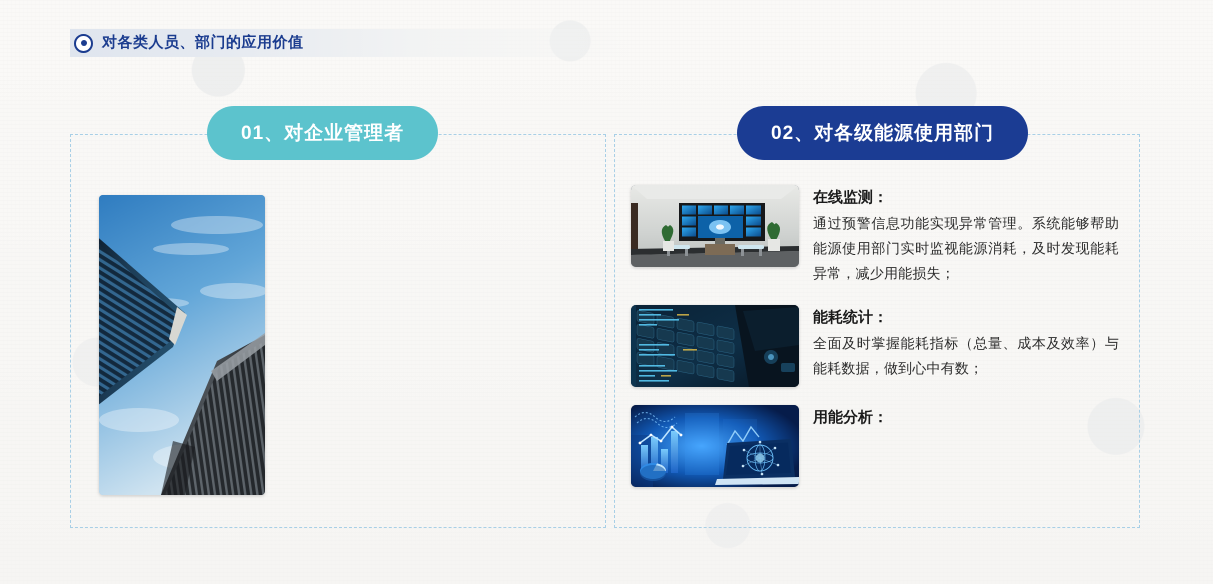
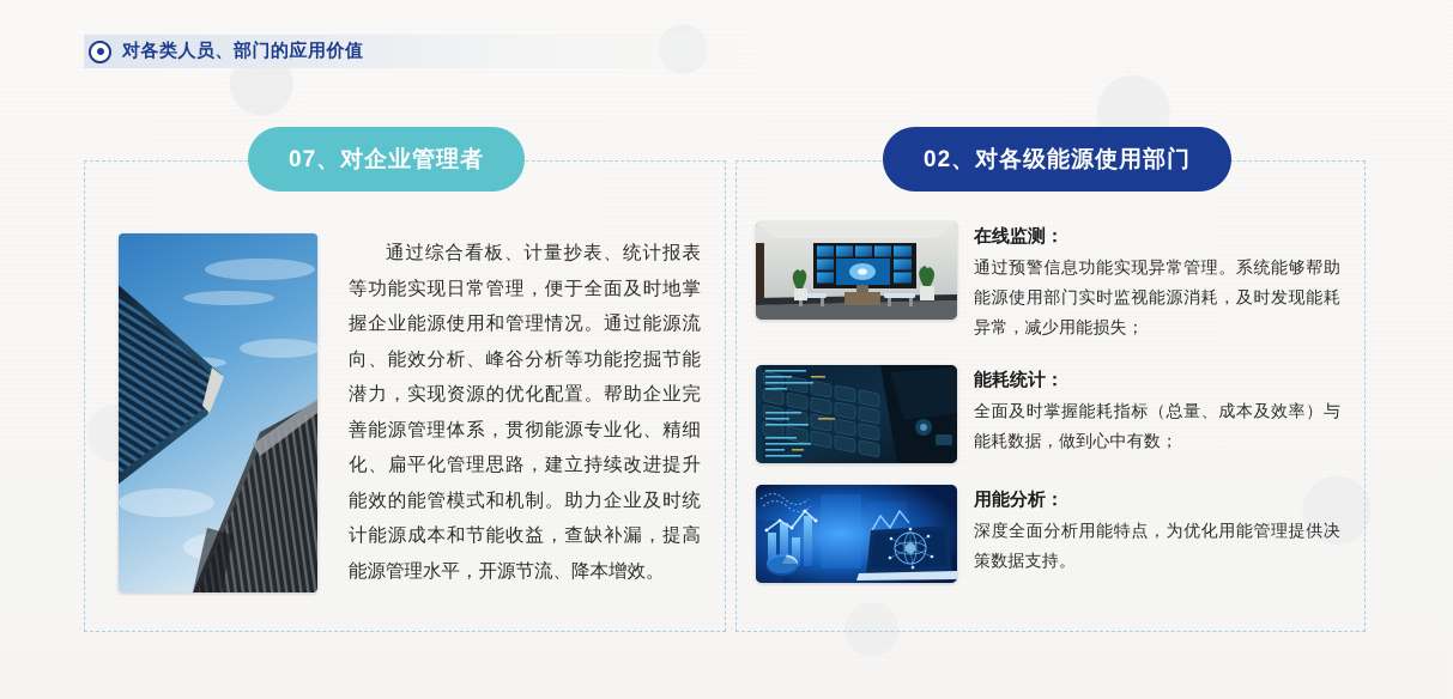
  对各类人员、部门的应用价值
- 01、对企业管理者
+ 07、对企业管理者
+ 通过综合看板、计量抄表、统计报表等功能实现日常管理，便于全面及时地掌握企业能源使用和管理情况。通过能源流向、能效分析、峰谷分析等功能挖掘节能潜力，实现资源的优化配置。帮助企业完善能源管理体系，贯彻能源专业化、精细化、扁平化管理思路，建立持续改进提升能效的能管模式和机制。助力企业及时统计能源成本和节能收益，查缺补漏，提高能源管理水平，开源节流、降本增效。
  02、对各级能源使用部门
  在线监测：
  通过预警信息功能实现异常管理。系统能够帮助能源使用部门实时监视能源消耗，及时发现能耗异常，减少用能损失；
  能耗统计：
  全面及时掌握能耗指标（总量、成本及效率）与能耗数据，做到心中有数；
  用能分析：
+ 深度全面分析用能特点，为优化用能管理提供决策数据支持。
